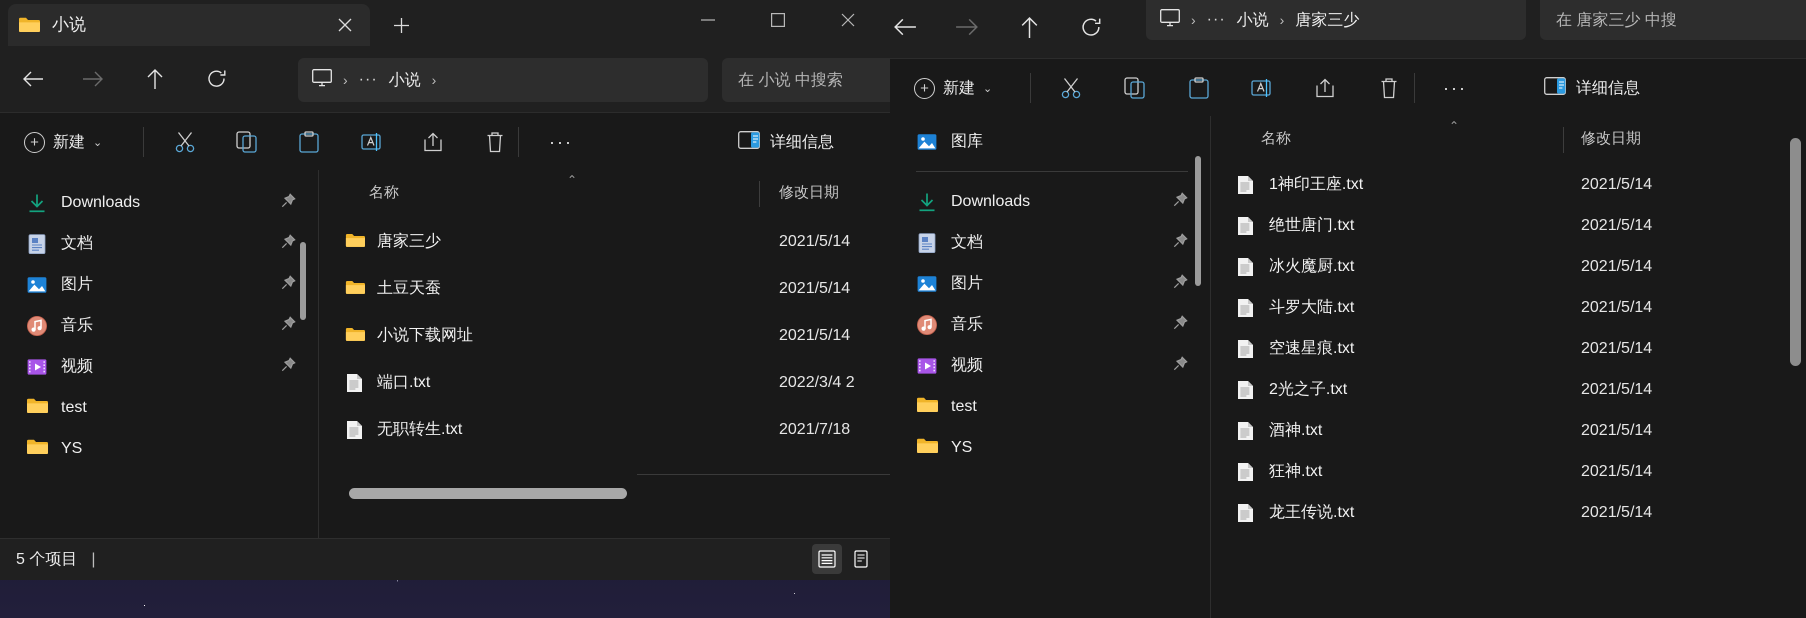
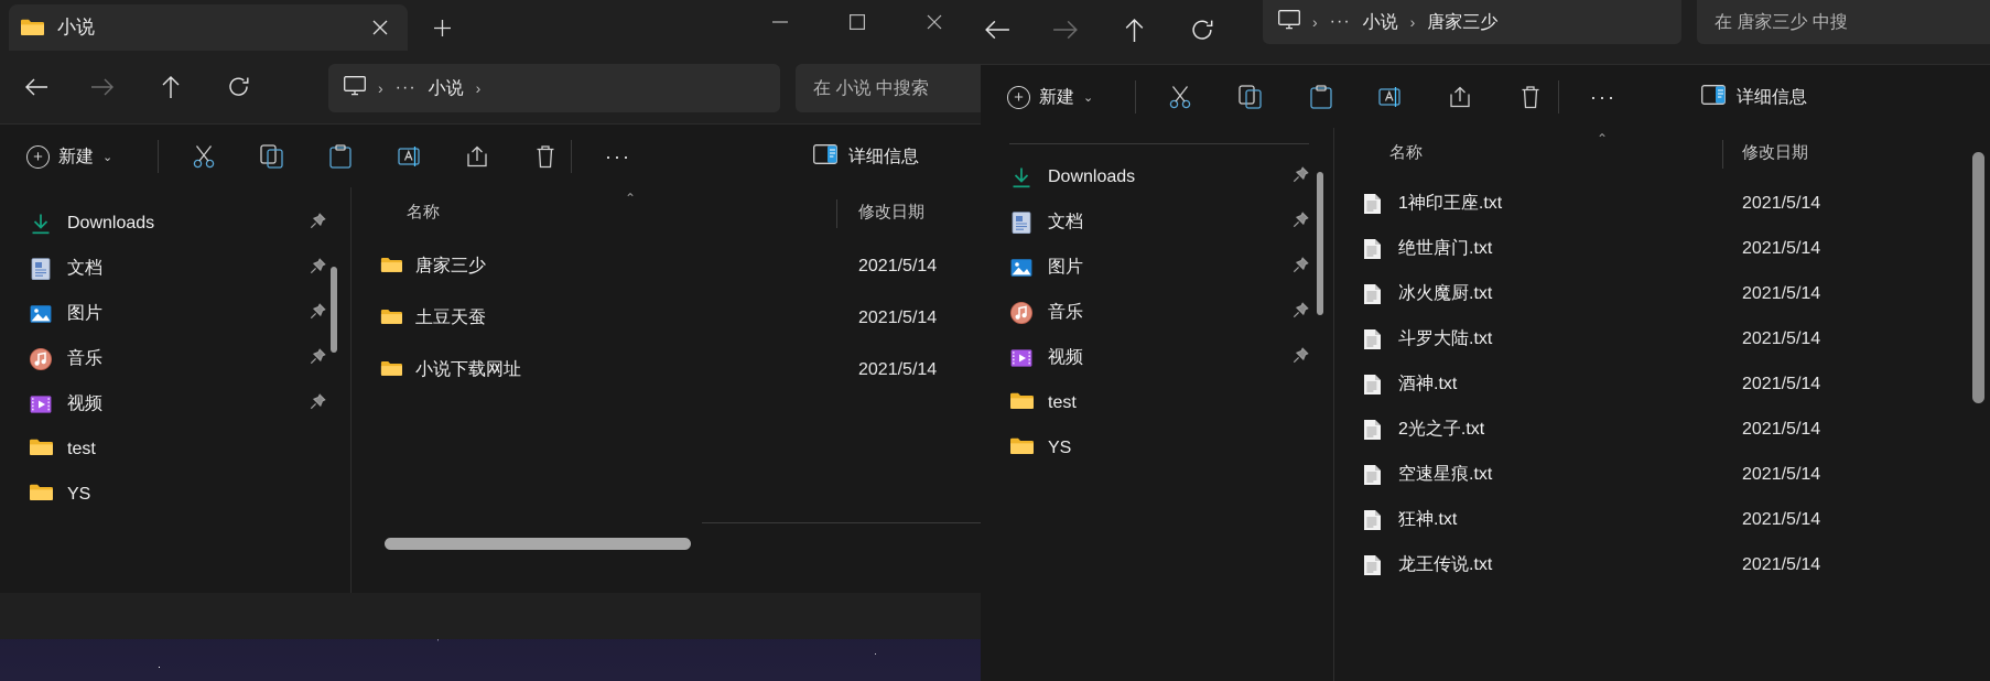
  小说
  ›
  ···
  小说
  ›
  在 小说 中搜索
  +
  新建
  ⌄
  ···
  详细信息
  Downloads
  文档
  图片
  音乐
  视频
  test
  YS
  ⌃
  名称
  修改日期
  唐家三少
  2021/5/14
  土豆天蚕
  2021/5/14
  小说下载网址
  2021/5/14
- 端口.txt
- 2022/3/4 2
- 无职转生.txt
- 2021/7/18
- 5 个项目
- |
  ›
  ···
  小说
  ›
  唐家三少
  在 唐家三少 中搜
  +
  新建
  ⌄
  ···
  详细信息
- 图库
  Downloads
  文档
  图片
  音乐
  视频
  test
  YS
  ⌃
  名称
  修改日期
  1神印王座.txt
  2021/5/14
  绝世唐门.txt
  2021/5/14
  冰火魔厨.txt
  2021/5/14
  斗罗大陆.txt
  2021/5/14
- 空速星痕.txt
+ 酒神.txt
  2021/5/14
  2光之子.txt
  2021/5/14
- 酒神.txt
+ 空速星痕.txt
  2021/5/14
  狂神.txt
  2021/5/14
  龙王传说.txt
  2021/5/14
